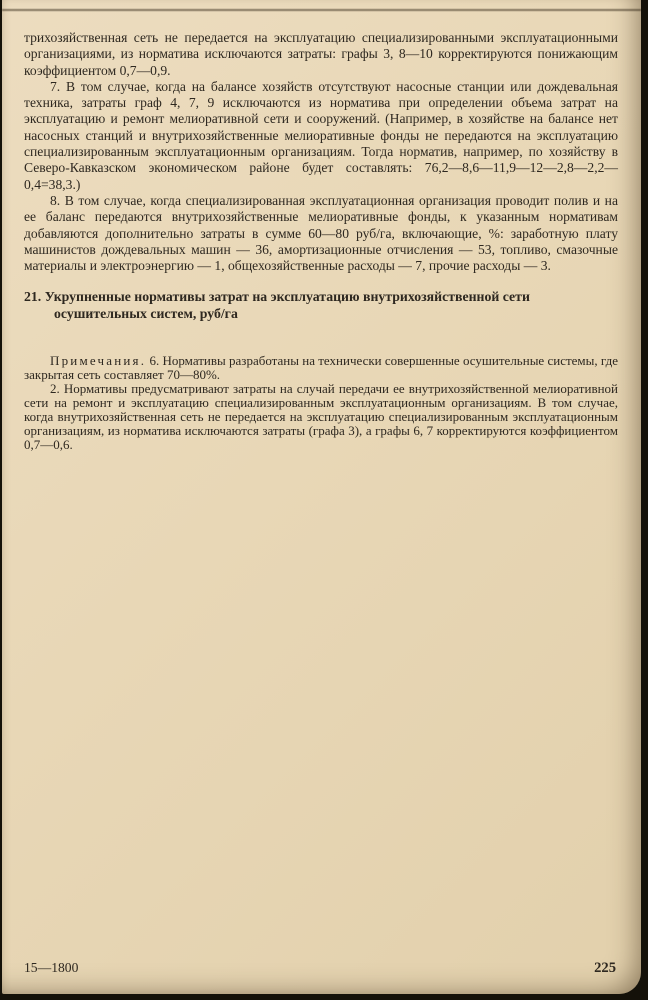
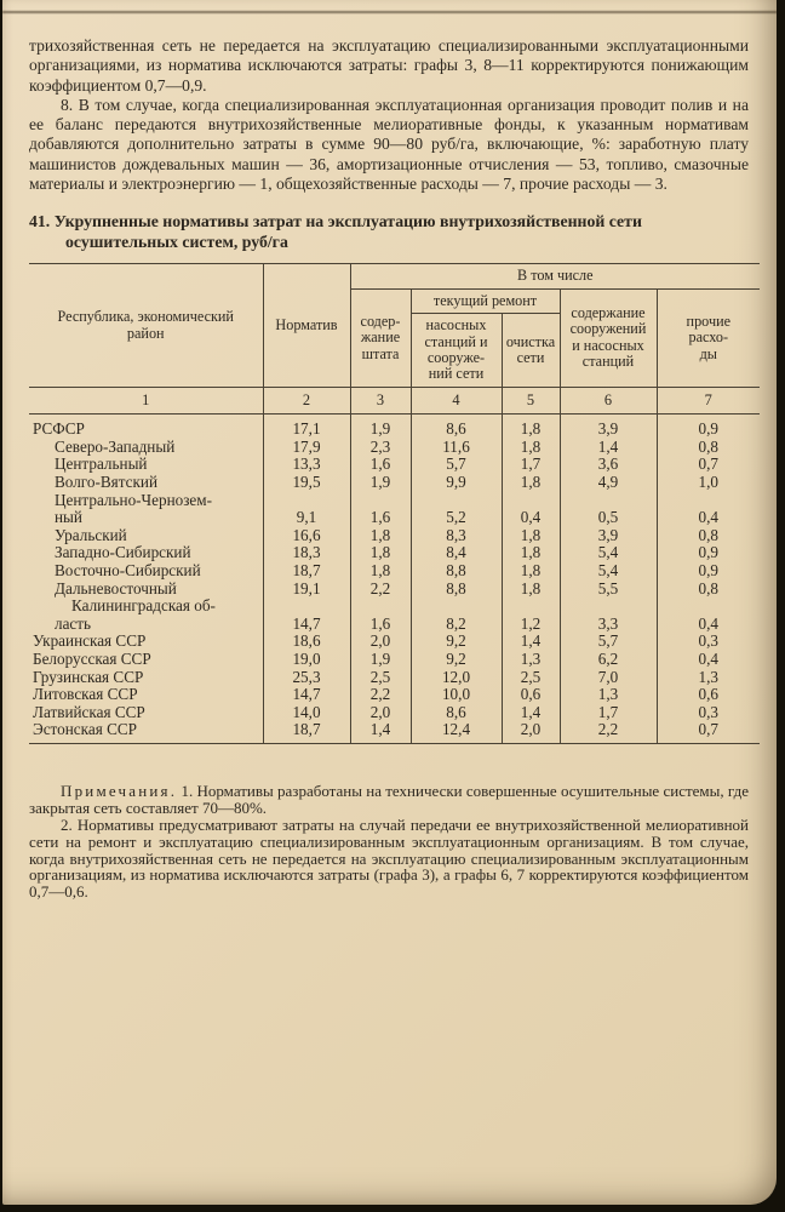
- трихозяйственная сеть не передается на эксплуатацию специализированными эксплуатационными организациями, из норматива исключаются затраты: графы 3, 8—10 корректируются понижающим коэффициентом 0,7—0,9.
+ трихозяйственная сеть не передается на эксплуатацию специализированными эксплуатационными организациями, из норматива исключаются затраты: графы 3, 8—11 корректируются понижающим коэффициентом 0,7—0,9.
- 7. В том случае, когда на балансе хозяйств отсутствуют насосные станции или дождевальная техника, затраты граф 4, 7, 9 исключаются из норматива при определении объема затрат на эксплуатацию и ремонт мелиоративной сети и сооружений. (Например, в хозяйстве на балансе нет насосных станций и внутрихозяйственные мелиоративные фонды не передаются на эксплуатацию специализированным эксплуатационным организациям. Тогда норматив, например, по хозяйству в Северо-Кавказском экономическом районе будет составлять: 76,2—8,6—11,9—12—2,8—2,2—0,4=38,3.)
- 8. В том случае, когда специализированная эксплуатационная организация проводит полив и на ее баланс передаются внутрихозяйственные мелиоративные фонды, к указанным нормативам добавляются дополнительно затраты в сумме 60—80 руб/га, включающие, %: заработную плату машинистов дождевальных машин — 36, амортизационные отчисления — 53, топливо, смазочные материалы и электроэнергию — 1, общехозяйственные расходы — 7, прочие расходы — 3.
+ 8. В том случае, когда специализированная эксплуатационная организация проводит полив и на ее баланс передаются внутрихозяйственные мелиоративные фонды, к указанным нормативам добавляются дополнительно затраты в сумме 90—80 руб/га, включающие, %: заработную плату машинистов дождевальных машин — 36, амортизационные отчисления — 53, топливо, смазочные материалы и электроэнергию — 1, общехозяйственные расходы — 7, прочие расходы — 3.
- 21. Укрупненные нормативы затрат на эксплуатацию внутрихозяйственной сети осушительных систем, руб/га
+ 41. Укрупненные нормативы затрат на эксплуатацию внутрихозяйственной сети осушительных систем, руб/га
+ Республика, экономический район	Норматив	В том числе
+ содер- жание штата	текущий ремонт	содержание сооружений и насосных станций	прочие расхо- ды
+ насосных станций и сооруже- ний сети	очистка сети
+ 1	2	3	4	5	6	7
+ РСФСР	17,1	1,9	8,6	1,8	3,9	0,9
+ Северо-Западный	17,9	2,3	11,6	1,8	1,4	0,8
+ Центральный	13,3	1,6	5,7	1,7	3,6	0,7
+ Волго-Вятский	19,5	1,9	9,9	1,8	4,9	1,0
+ Центрально-Чернозем- ный	9,1	1,6	5,2	0,4	0,5	0,4
+ Уральский	16,6	1,8	8,3	1,8	3,9	0,8
+ Западно-Сибирский	18,3	1,8	8,4	1,8	5,4	0,9
+ Восточно-Сибирский	18,7	1,8	8,8	1,8	5,4	0,9
+ Дальневосточный	19,1	2,2	8,8	1,8	5,5	0,8
+ Калининградская об- ласть	14,7	1,6	8,2	1,2	3,3	0,4
+ Украинская ССР	18,6	2,0	9,2	1,4	5,7	0,3
+ Белорусская ССР	19,0	1,9	9,2	1,3	6,2	0,4
+ Грузинская ССР	25,3	2,5	12,0	2,5	7,0	1,3
+ Литовская ССР	14,7	2,2	10,0	0,6	1,3	0,6
+ Латвийская ССР	14,0	2,0	8,6	1,4	1,7	0,3
+ Эстонская ССР	18,7	1,4	12,4	2,0	2,2	0,7
- Примечания. 6. Нормативы разработаны на технически совершенные осушительные системы, где закрытая сеть составляет 70—80%.
+ Примечания. 1. Нормативы разработаны на технически совершенные осушительные системы, где закрытая сеть составляет 70—80%.
  2. Нормативы предусматривают затраты на случай передачи ее внутрихозяйственной мелиоративной сети на ремонт и эксплуатацию специализированным эксплуатационным организациям. В том случае, когда внутрихозяйственная сеть не передается на эксплуатацию специализированным эксплуатационным организациям, из норматива исключаются затраты (графа 3), а графы 6, 7 корректируются коэффициентом 0,7—0,6.
- 15—1800
- 225
